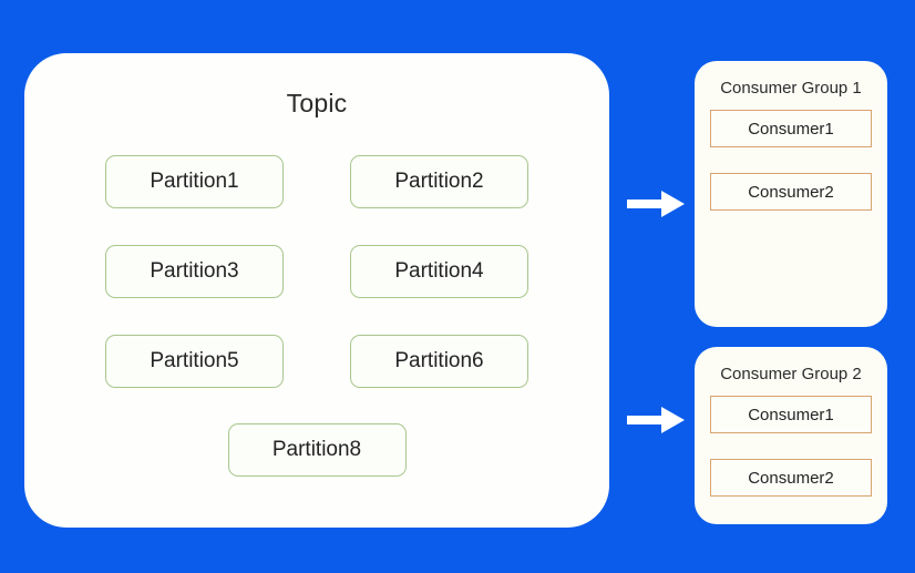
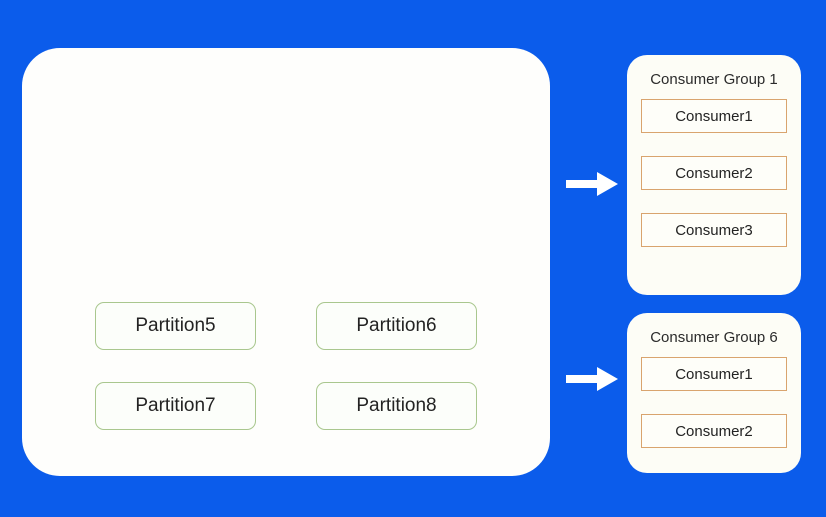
- Topic
- Partition1
- Partition2
- Partition3
- Partition4
  Partition5
  Partition6
+ Partition7
  Partition8
  Consumer Group 1
  Consumer1
  Consumer2
+ Consumer3
- Consumer Group 2
+ Consumer Group 6
  Consumer1
  Consumer2
